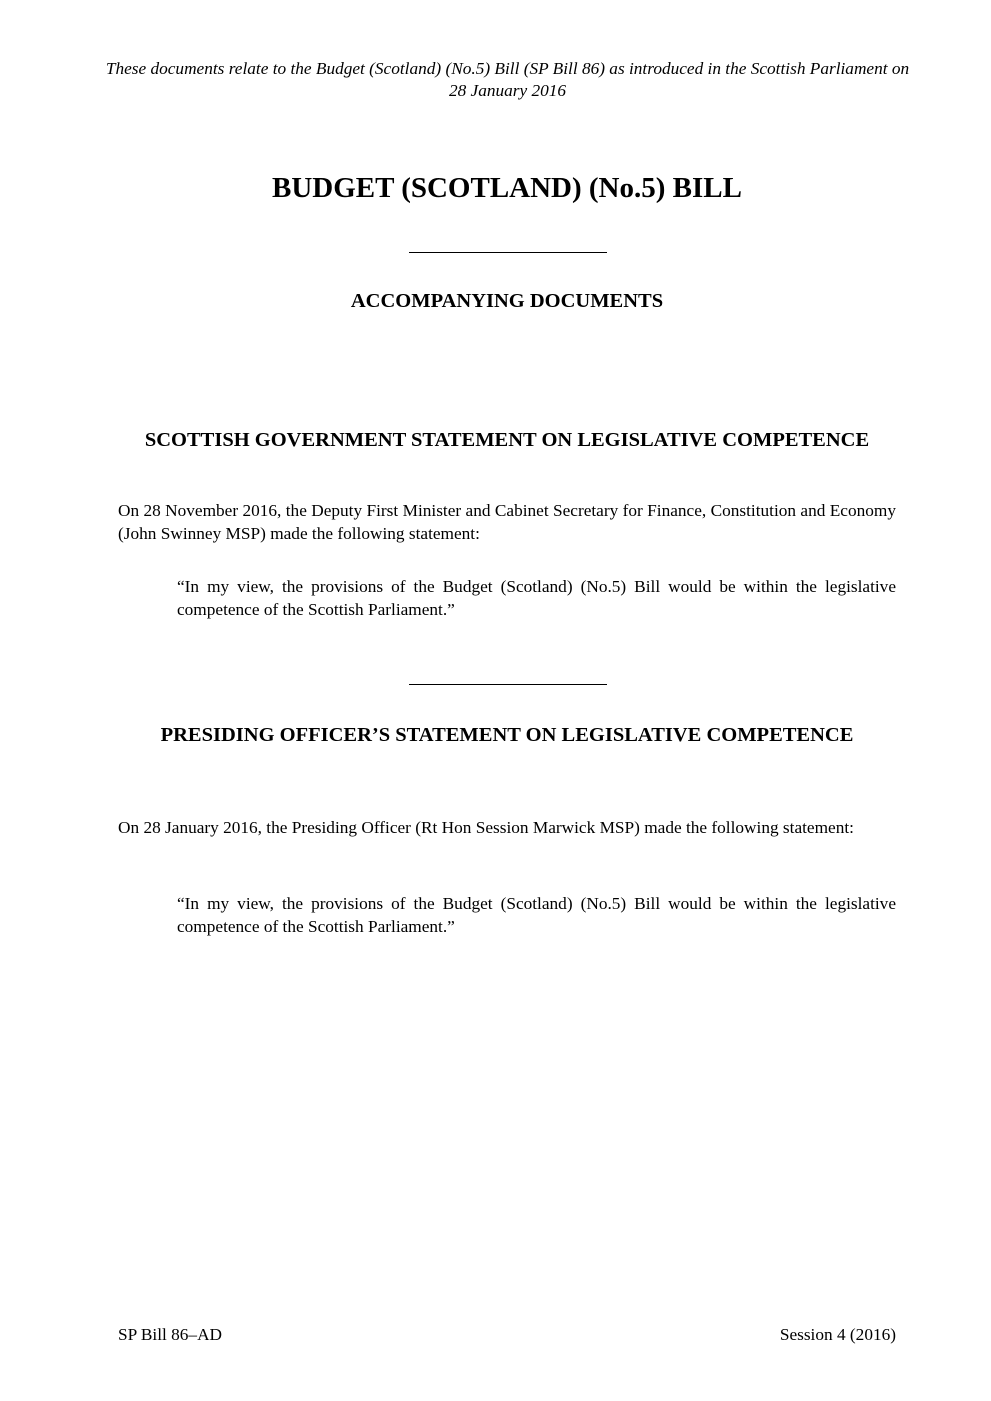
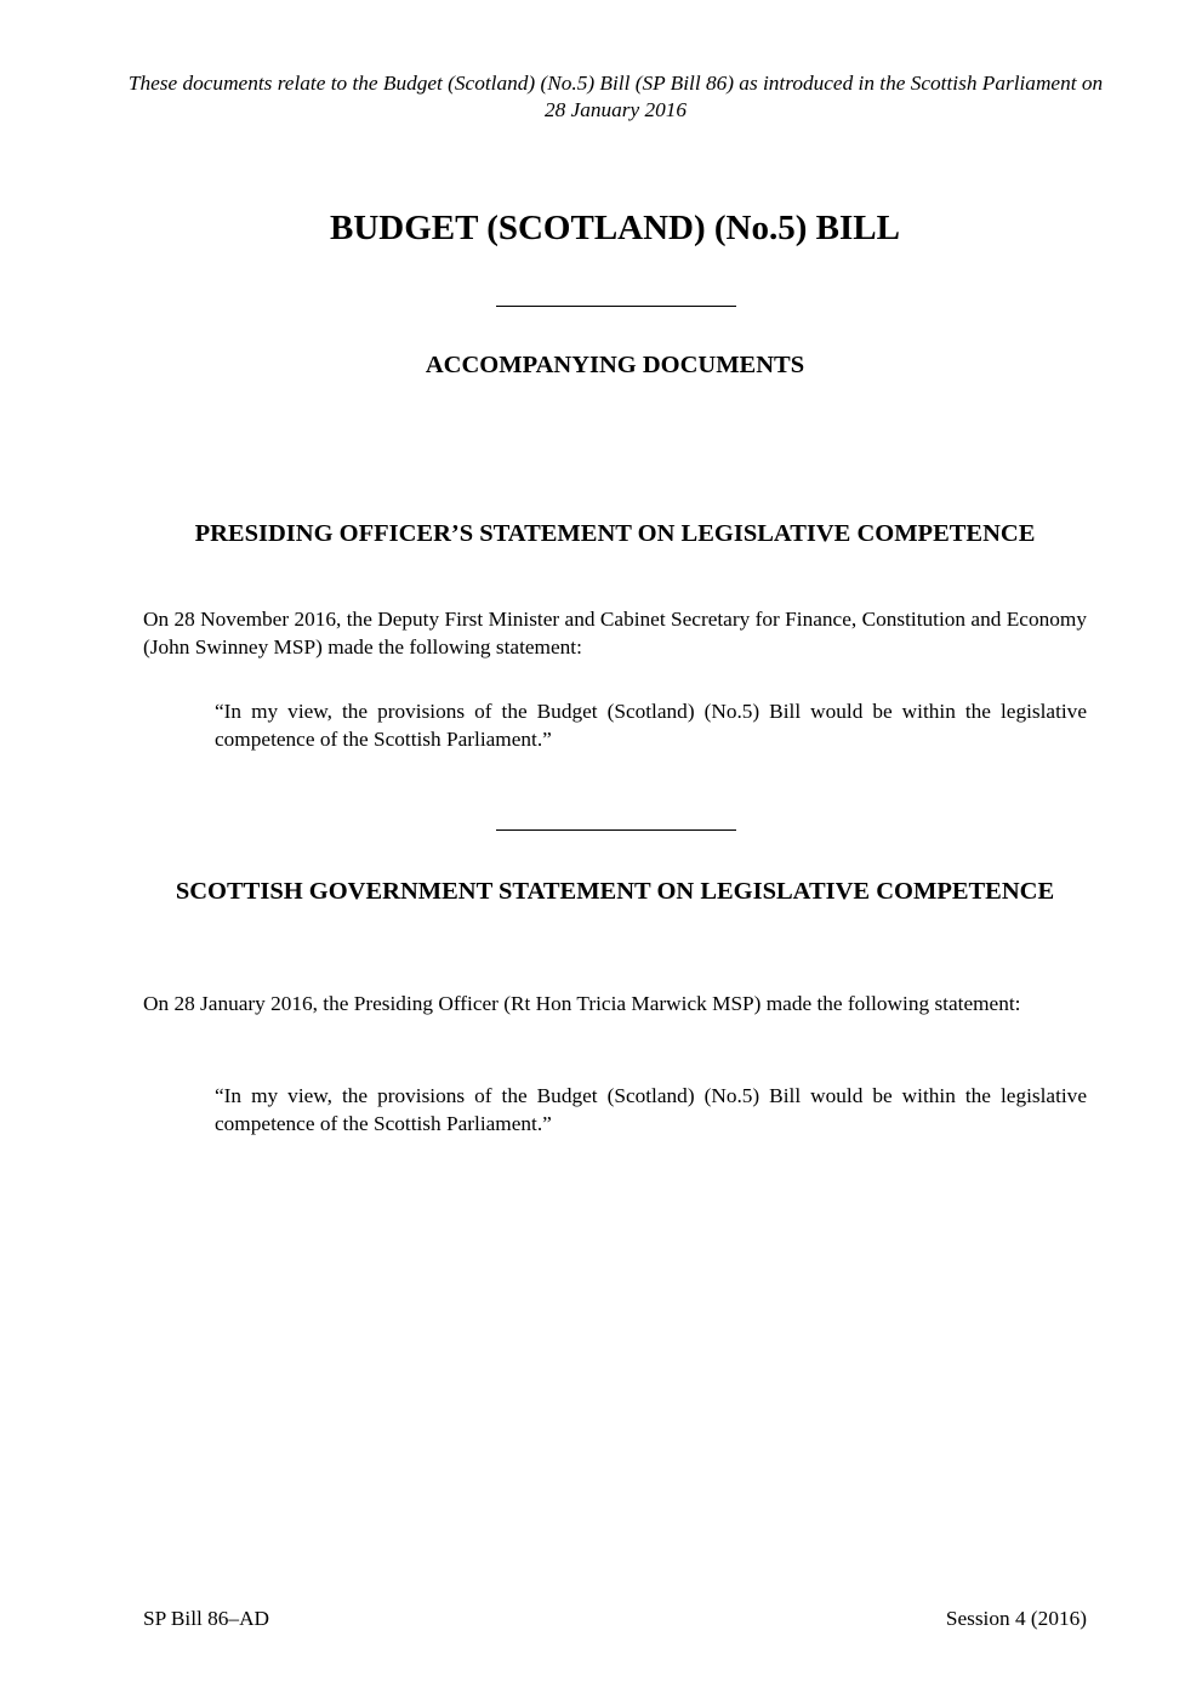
  These documents relate to the Budget (Scotland) (No.5) Bill (SP Bill 86) as introduced in the Scottish Parliament on 28 January 2016
  BUDGET (SCOTLAND) (No.5) BILL
  ACCOMPANYING DOCUMENTS
- SCOTTISH GOVERNMENT STATEMENT ON LEGISLATIVE COMPETENCE
+ PRESIDING OFFICER’S STATEMENT ON LEGISLATIVE COMPETENCE
  On 28 November 2016, the Deputy First Minister and Cabinet Secretary for Finance, Constitution and Economy (John Swinney MSP) made the following statement:
  “In my view, the provisions of the Budget (Scotland) (No.5) Bill would be within the legislative competence of the Scottish Parliament.”
- PRESIDING OFFICER’S STATEMENT ON LEGISLATIVE COMPETENCE
+ SCOTTISH GOVERNMENT STATEMENT ON LEGISLATIVE COMPETENCE
- On 28 January 2016, the Presiding Officer (Rt Hon Session Marwick MSP) made the following statement:
+ On 28 January 2016, the Presiding Officer (Rt Hon Tricia Marwick MSP) made the following statement:
  “In my view, the provisions of the Budget (Scotland) (No.5) Bill would be within the legislative competence of the Scottish Parliament.”
  SP Bill 86–AD
  Session 4 (2016)
